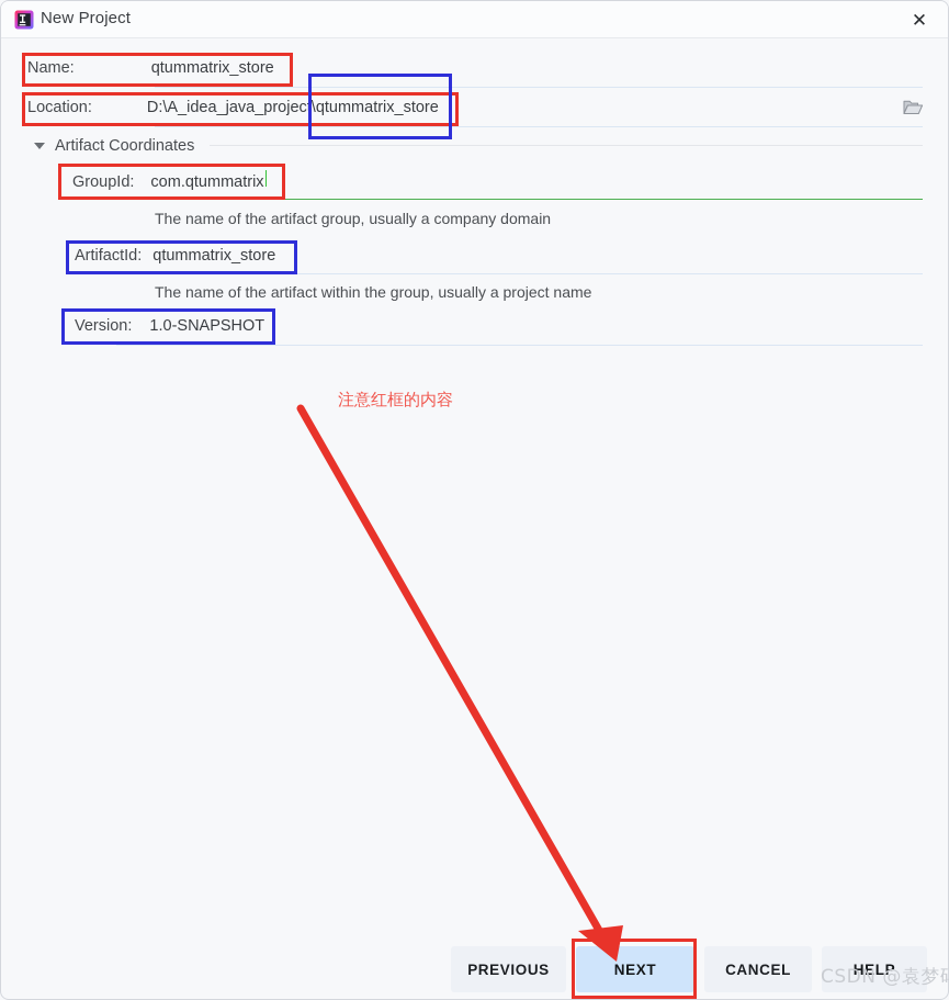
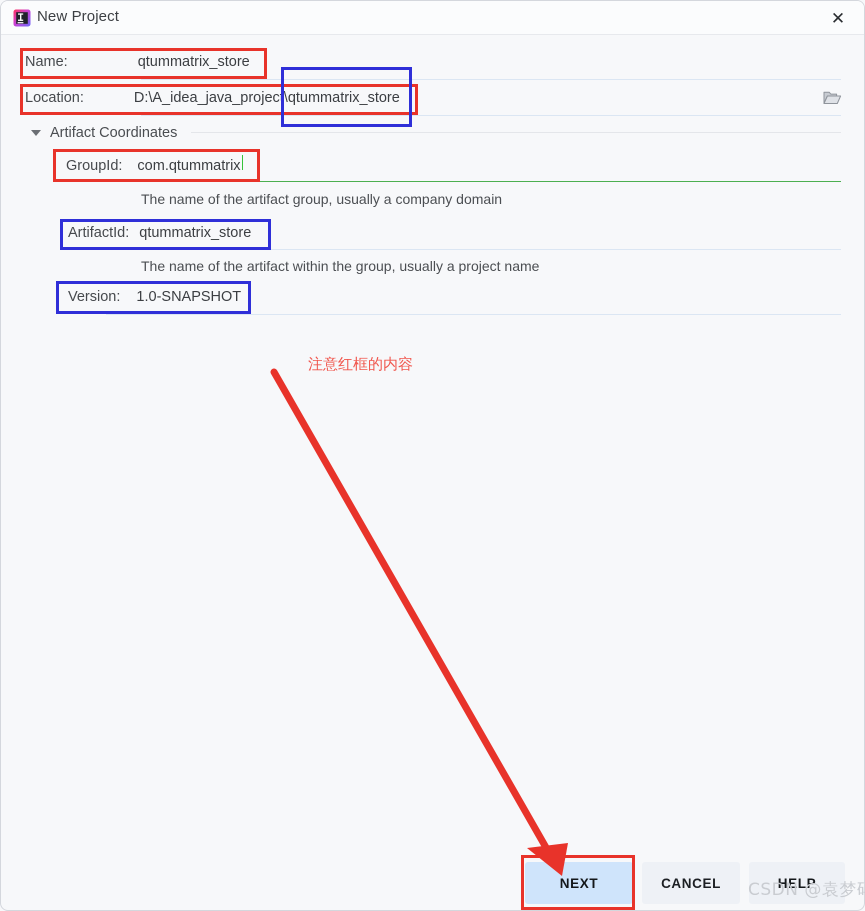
  New Project
  ✕
  Name:
  qtummatrix_store
  Location:
  D:\A_idea_java_project\qtummatrix_store
  Artifact Coordinates
  GroupId:
  com.qtummatrix
  The name of the artifact group, usually a company domain
  ArtifactId:
  qtummatrix_store
  The name of the artifact within the group, usually a project name
  Version:
  1.0-SNAPSHOT
- PREVIOUS
  NEXT
  CANCEL
  HELP
  注意红框的内容
  CSDN @袁梦
